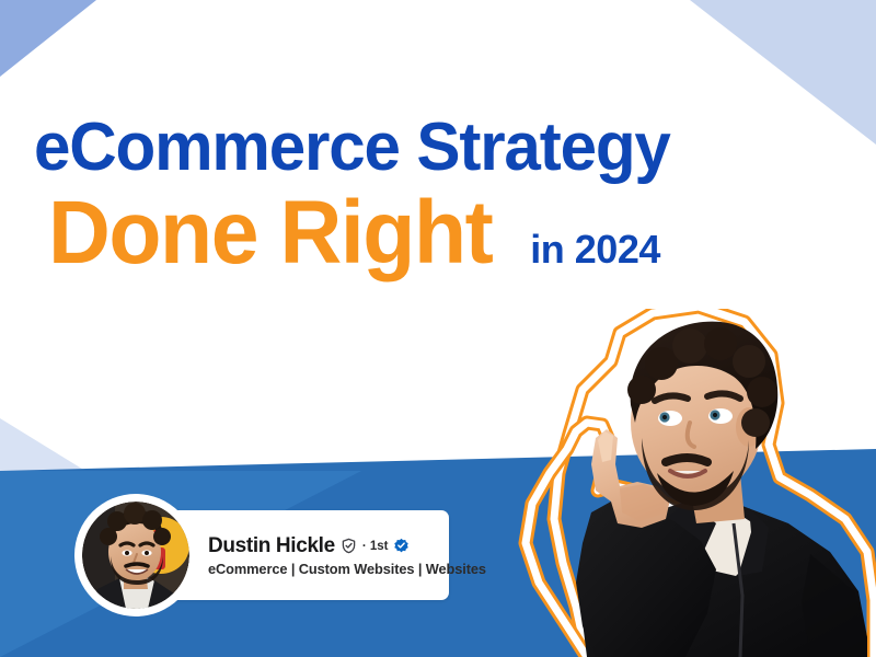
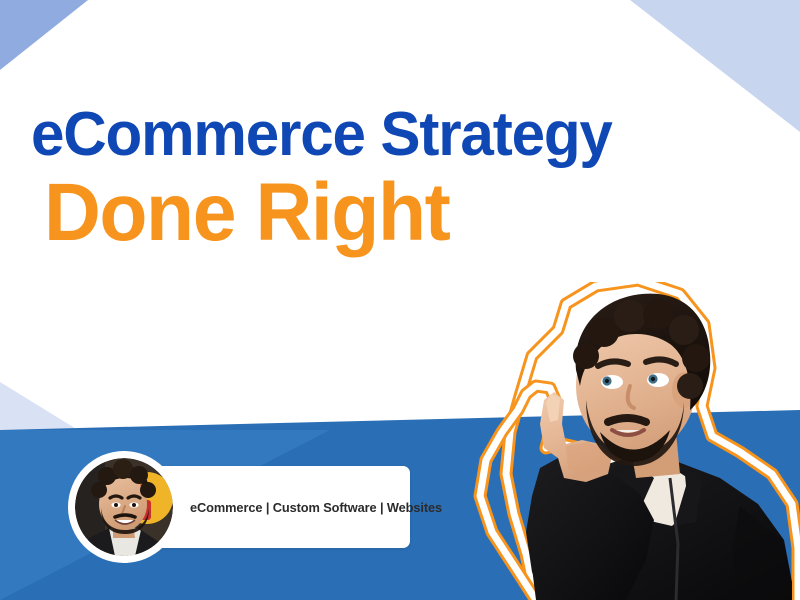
  eCommerce Strategy
  Done Right
- in 2024
- Dustin Hickle
- · 1st
- eCommerce | Custom Websites | Websites
+ eCommerce | Custom Software | Websites
